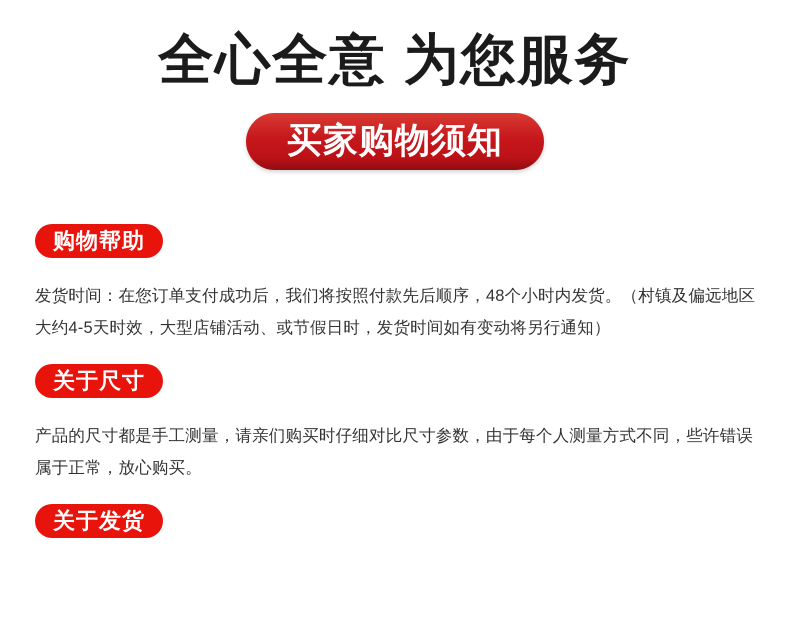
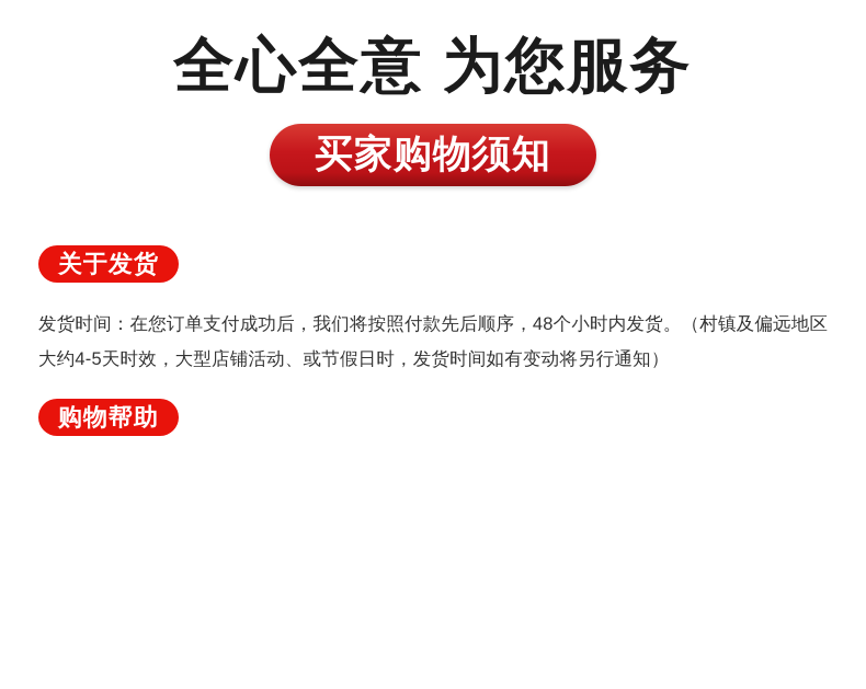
  全心全意 为您服务
  买家购物须知
- 购物帮助
+ 关于发货
  发货时间：在您订单支付成功后，我们将按照付款先后顺序，48个小时内发货。（村镇及偏远地区大约4-5天时效，大型店铺活动、或节假日时，发货时间如有变动将另行通知）
- 关于尺寸
- 产品的尺寸都是手工测量，请亲们购买时仔细对比尺寸参数，由于每个人测量方式不同，些许错误属于正常，放心购买。
- 关于发货
+ 购物帮助
